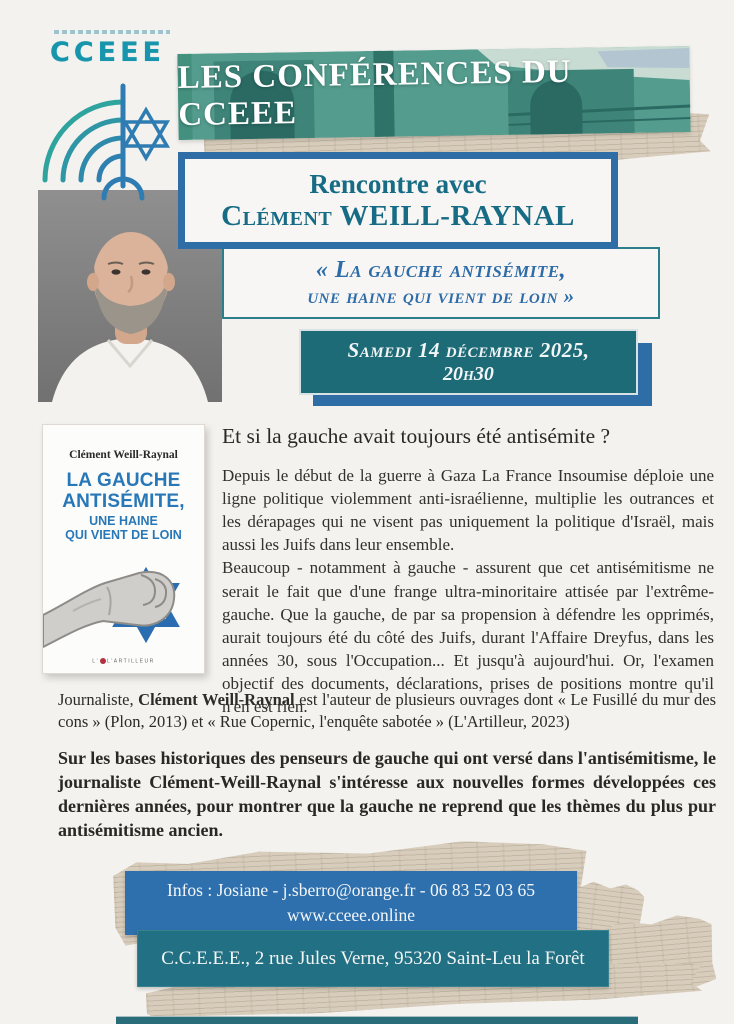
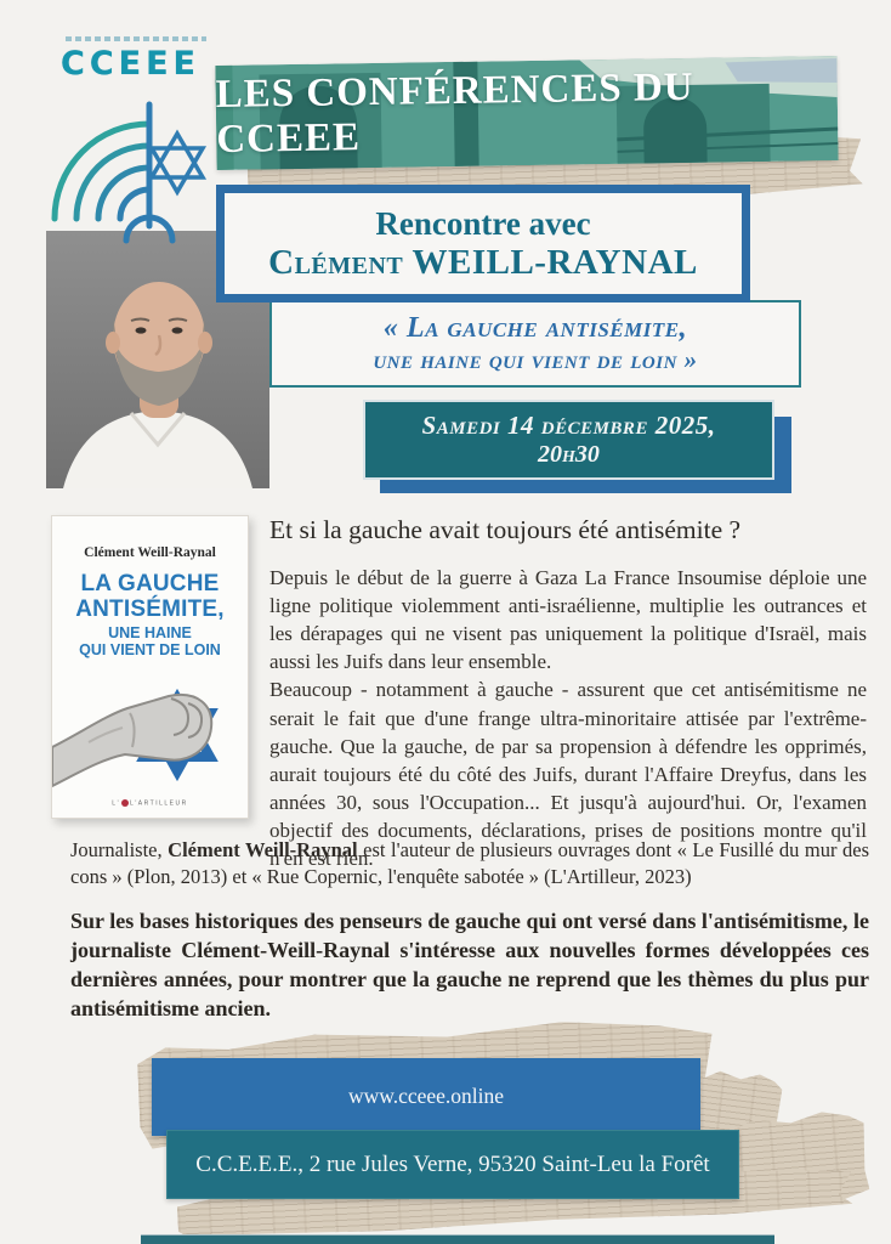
  CCEEE
  LES CONFÉRENCES DU CCEEE
  Rencontre avec
  Clément WEILL-RAYNAL
  « La gauche antisémite,
  une haine qui vient de loin »
  Samedi 14 décembre 2025,
  20h30
  Clément Weill-Raynal
  LA GAUCHE
  ANTISÉMITE,
  UNE HAINE
  QUI VIENT DE LOIN
  Et si la gauche avait toujours été antisémite ?
  Depuis le début de la guerre à Gaza La France Insoumise déploie une ligne politique violemment anti-israélienne, multiplie les outrances et les dérapages qui ne visent pas uniquement la politique d'Israël, mais aussi les Juifs dans leur ensemble.
  Beaucoup - notamment à gauche - assurent que cet antisémitisme ne serait le fait que d'une frange ultra-minoritaire attisée par l'extrême-gauche. Que la gauche, de par sa propension à défendre les opprimés, aurait toujours été du côté des Juifs, durant l'Affaire Dreyfus, dans les années 30, sous l'Occupation... Et jusqu'à aujourd'hui. Or, l'examen objectif des documents, déclarations, prises de positions montre qu'il n'en est rien.
  Journaliste, Clément Weill-Raynal est l'auteur de plusieurs ouvrages dont « Le Fusillé du mur des cons » (Plon, 2013) et « Rue Copernic, l'enquête sabotée » (L'Artilleur, 2023)
  Sur les bases historiques des penseurs de gauche qui ont versé dans l'antisémitisme, le journaliste Clément-Weill-Raynal s'intéresse aux nouvelles formes développées ces dernières années, pour montrer que la gauche ne reprend que les thèmes du plus pur antisémitisme ancien.
- Infos : Josiane - j.sberro@orange.fr - 06 83 52 03 65
  www.cceee.online
  C.C.E.E.E., 2 rue Jules Verne, 95320 Saint-Leu la Forêt
